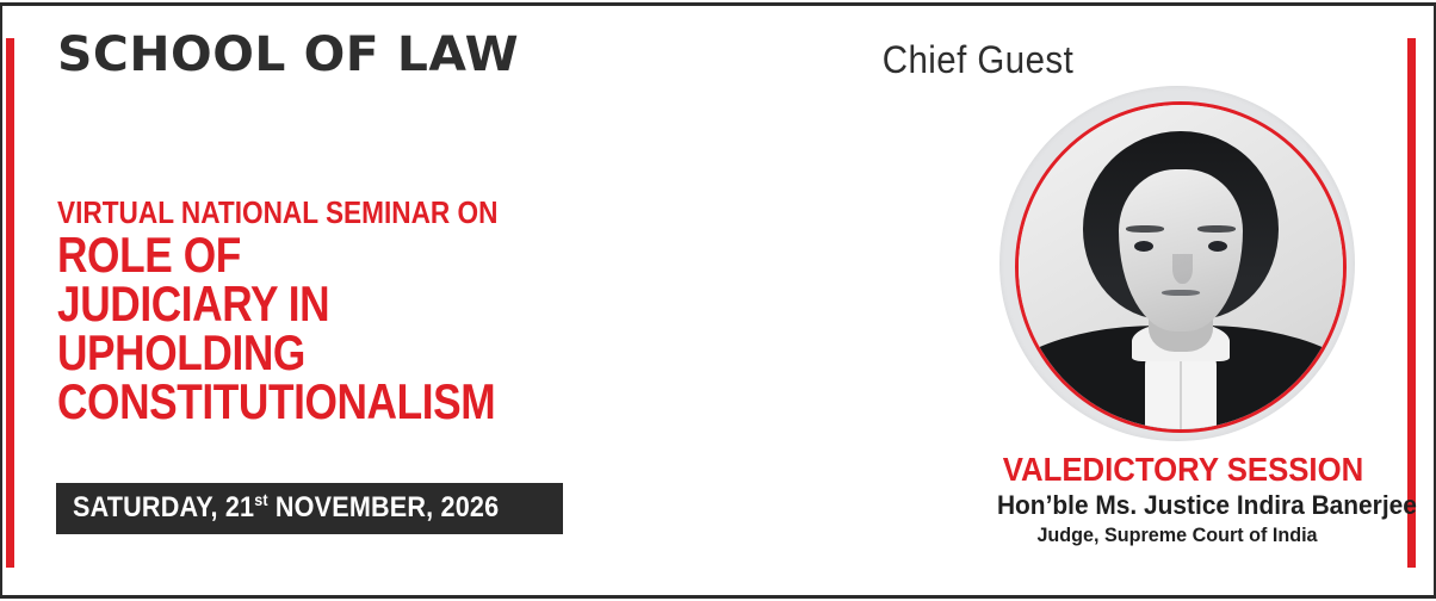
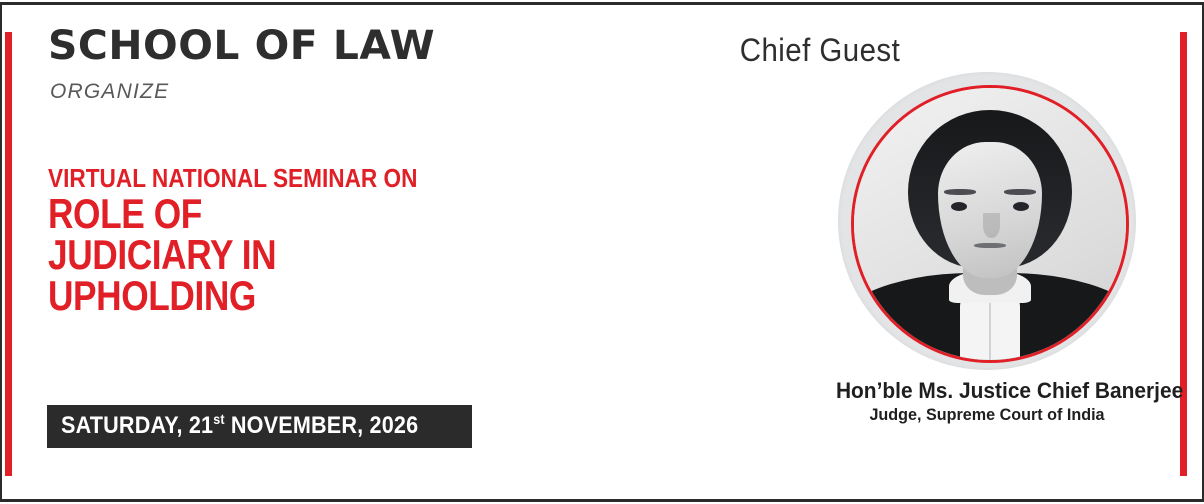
  SCHOOL OF LAW
+ ORGANIZE
  VIRTUAL NATIONAL SEMINAR ON
  ROLE OF
  JUDICIARY IN
  UPHOLDING
- CONSTITUTIONALISM
  SATURDAY, 21st NOVEMBER, 2026
  Chief Guest
- VALEDICTORY SESSION
- Hon’ble Ms. Justice Indira Banerjee
+ Hon’ble Ms. Justice Chief Banerjee
  Judge, Supreme Court of India
